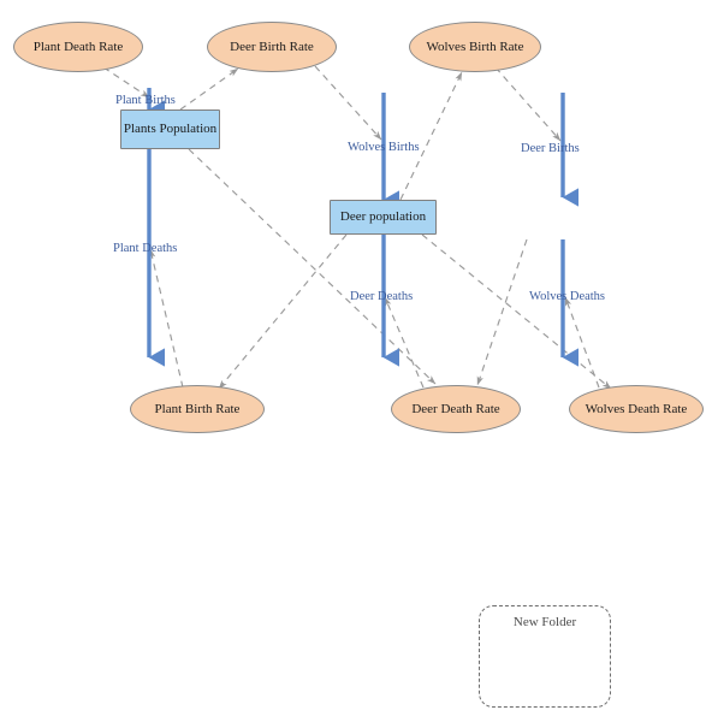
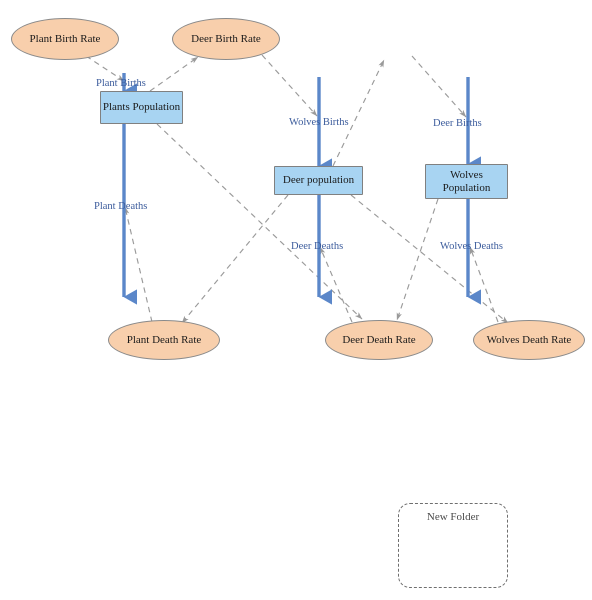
- Plant Death Rate
+ Plant Birth Rate
  Deer Birth Rate
- Wolves Birth Rate
- Plant Birth Rate
+ Plant Death Rate
  Deer Death Rate
  Wolves Death Rate
  Plant Births
  Plant Deaths
  Wolves Births
  Deer Deaths
  Deer Births
  Wolves Deaths
  Plants Population
  Deer population
+ Wolves Population
  New Folder
